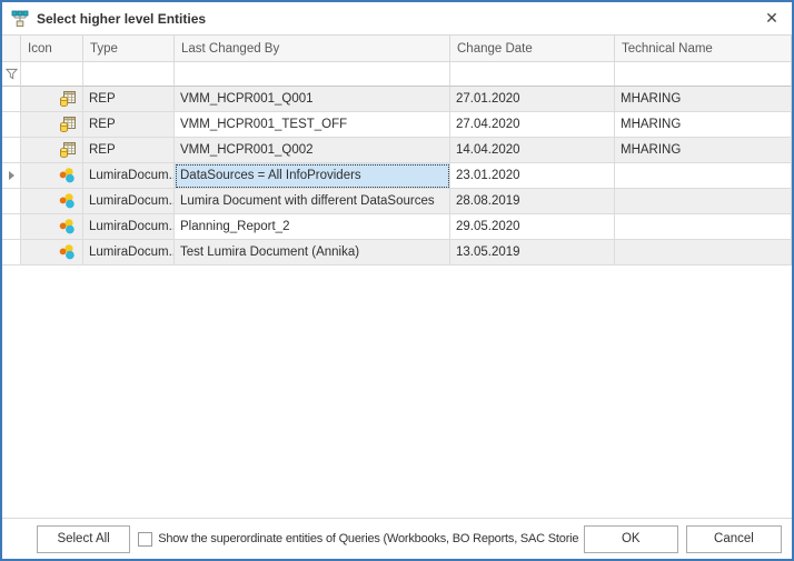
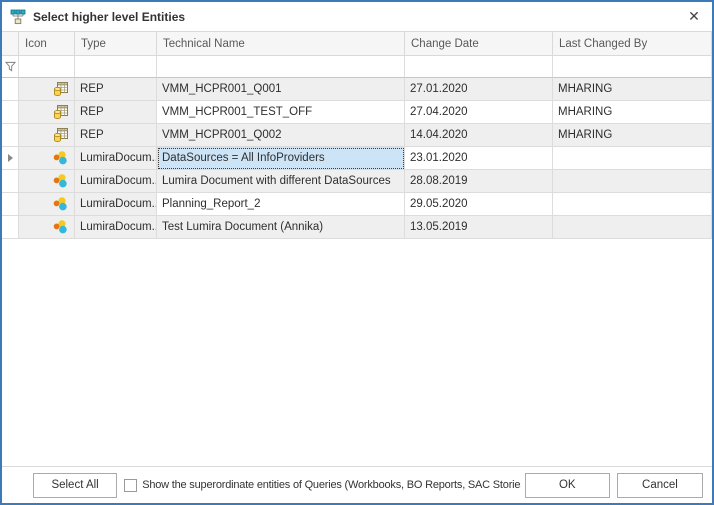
  Select higher level Entities
  ✕
  Icon
  Type
- Last Changed By
+ Technical Name
  Change Date
- Technical Name
+ Last Changed By
  REP
  VMM_HCPR001_Q001
  27.01.2020
  MHARING
  REP
  VMM_HCPR001_TEST_OFF
  27.04.2020
  MHARING
  REP
  VMM_HCPR001_Q002
  14.04.2020
  MHARING
  LumiraDocum.
  DataSources = All InfoProviders
  23.01.2020
  LumiraDocum.
  Lumira Document with different DataSources
  28.08.2019
  LumiraDocum.
  Planning_Report_2
  29.05.2020
  LumiraDocum.
  Test Lumira Document (Annika)
  13.05.2019
  Select All
  Show the superordinate entities of Queries (Workbooks, BO Reports, SAC Storie
  OK
  Cancel
